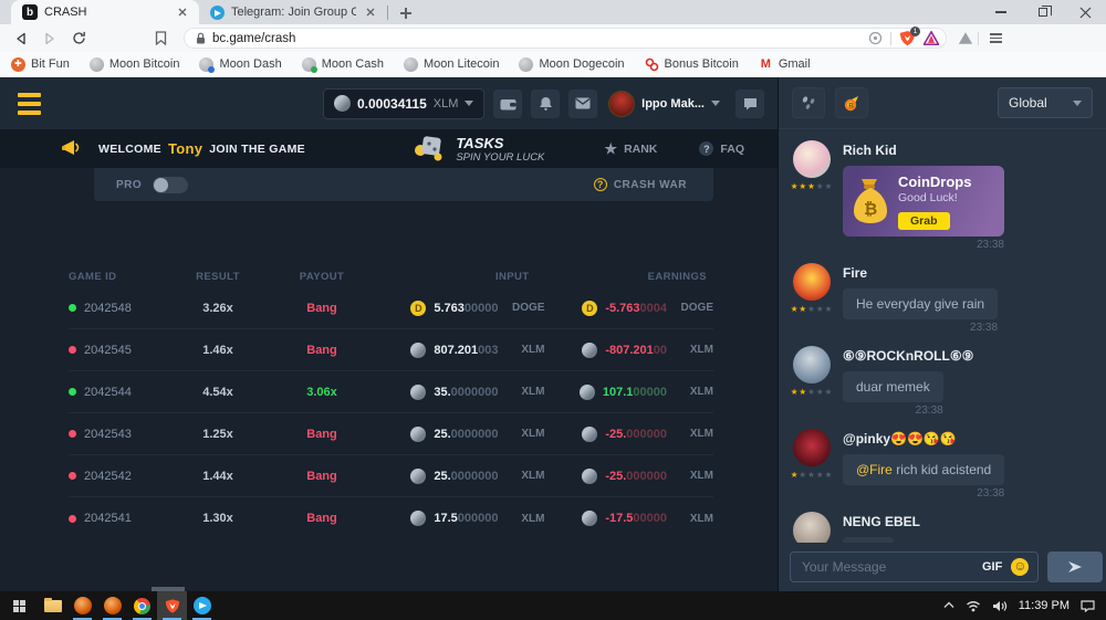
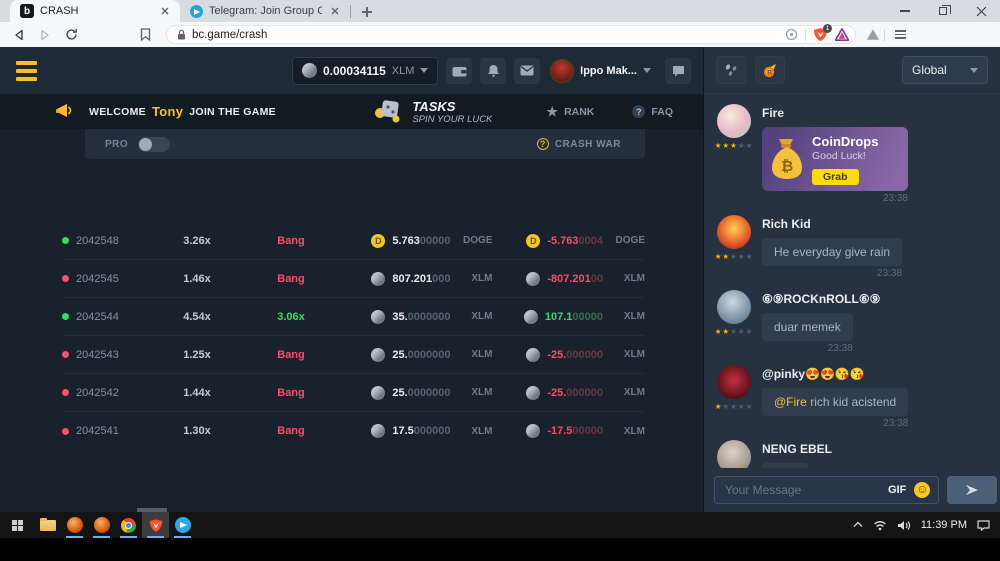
  b
  CRASH
  Telegram: Join Group C
  bc.game/crash
- Bit Fun
- Moon Bitcoin
- Moon Dash
- Moon Cash
- Moon Litecoin
- Moon Dogecoin
- Bonus Bitcoin
- M
- Gmail
  0.00034115
  XLM
  Ippo Mak...
  WELCOME
  Tony
  JOIN THE GAME
  TASKS
  SPIN YOUR LUCK
  ★
  RANK
  ?
  FAQ
  PRO
  ?
  CRASH WAR
- GAME ID
- RESULT
- PAYOUT
- INPUT
- EARNINGS
  2042548
  3.26x
  Bang
  D
  5.76300000
  DOGE
  D
  -5.7630004
  DOGE
  2042545
  1.46x
  Bang
- 807.201003
+ 807.201000
  XLM
  -807.20100
  XLM
  2042544
  4.54x
  3.06x
  35.0000000
  XLM
  107.100000
  XLM
  2042543
  1.25x
  Bang
  25.0000000
  XLM
  -25.000000
  XLM
  2042542
  1.44x
  Bang
  25.0000000
  XLM
  -25.000000
  XLM
  2042541
  1.30x
  Bang
  17.5000000
  XLM
  -17.500000
  XLM
  Global
  ★★★★★
- Rich Kid
+ Fire
  ₿
  CoinDrops
  Good Luck!
  Grab
  23:38
  ★★★★★
- Fire
+ Rich Kid
  He everyday give rain
  23:38
  ★★★★★
  ⑥⑨ROCKnROLL⑥⑨
  duar memek
  23:38
  ★★★★★
  @pinky😍😍😘😘
  @Fire rich kid acistend
  23:38
  NENG EBEL
  Your Message
  GIF
  ☺
  11:39 PM
